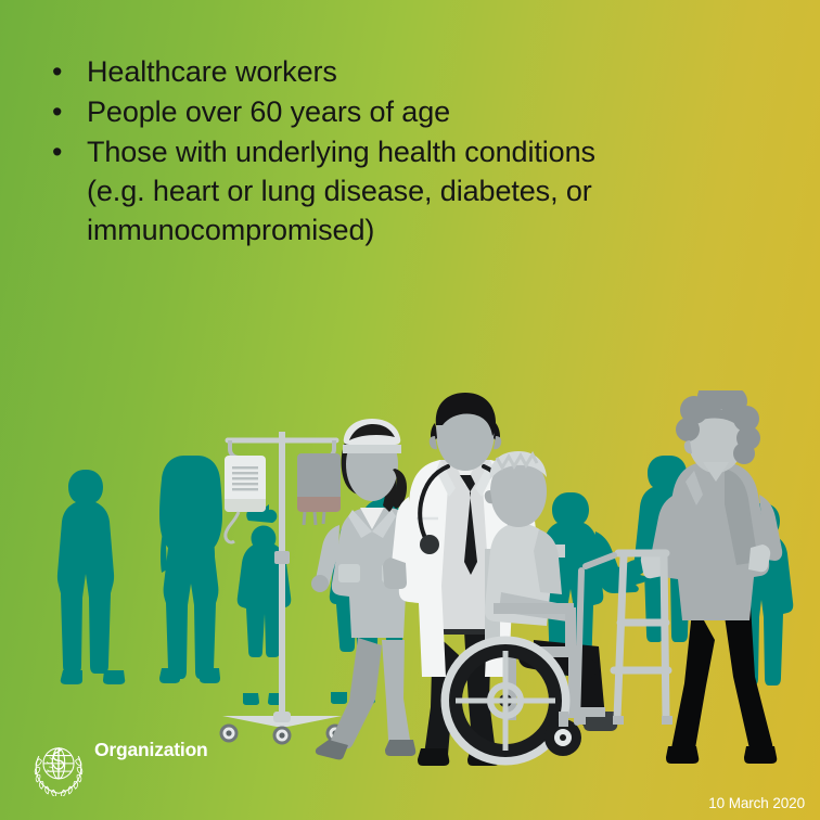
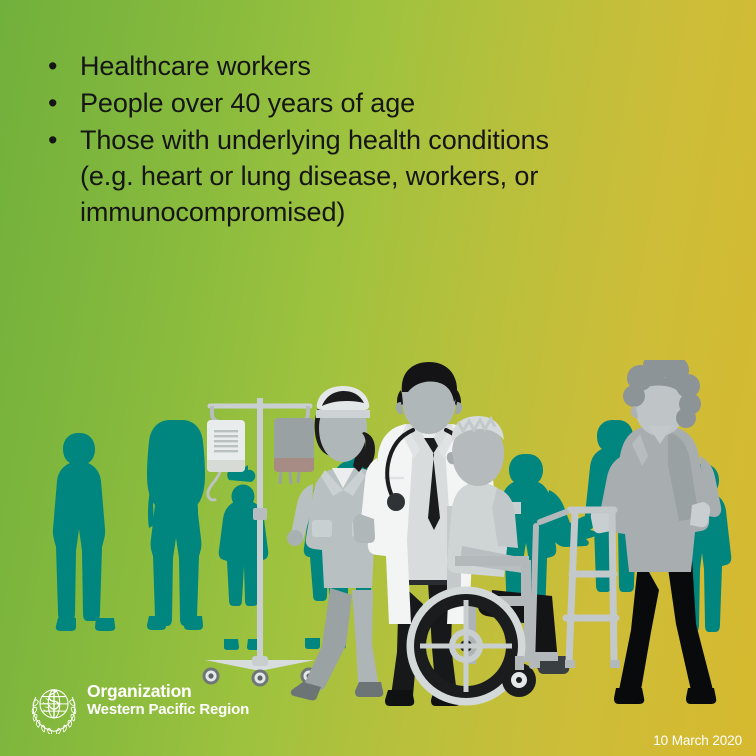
  •
  Healthcare workers
  •
- People over 60 years of age
+ People over 40 years of age
  •
  Those with underlying health conditions
- (e.g. heart or lung disease, diabetes, or immunocompromised)
+ (e.g. heart or lung disease, workers, or immunocompromised)
  Organization
+ Western Pacific Region
  10 March 2020
